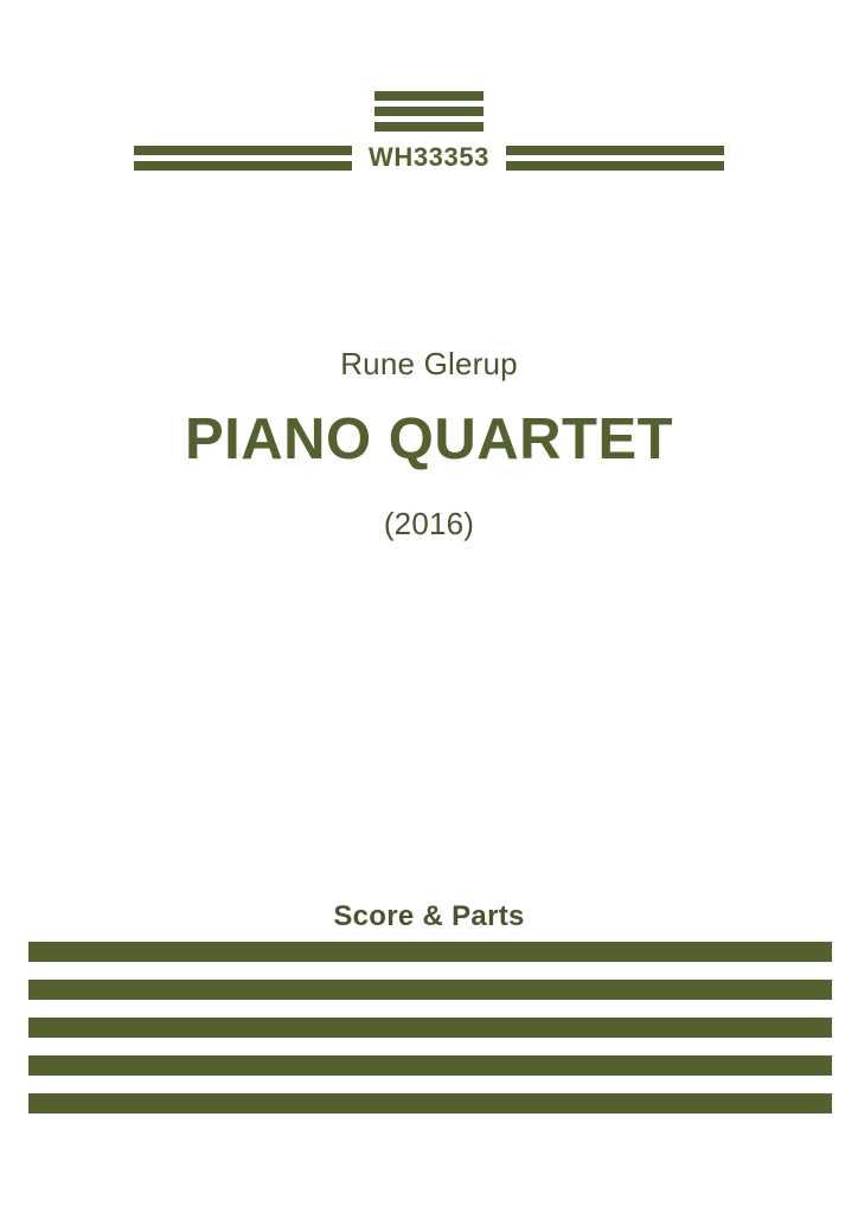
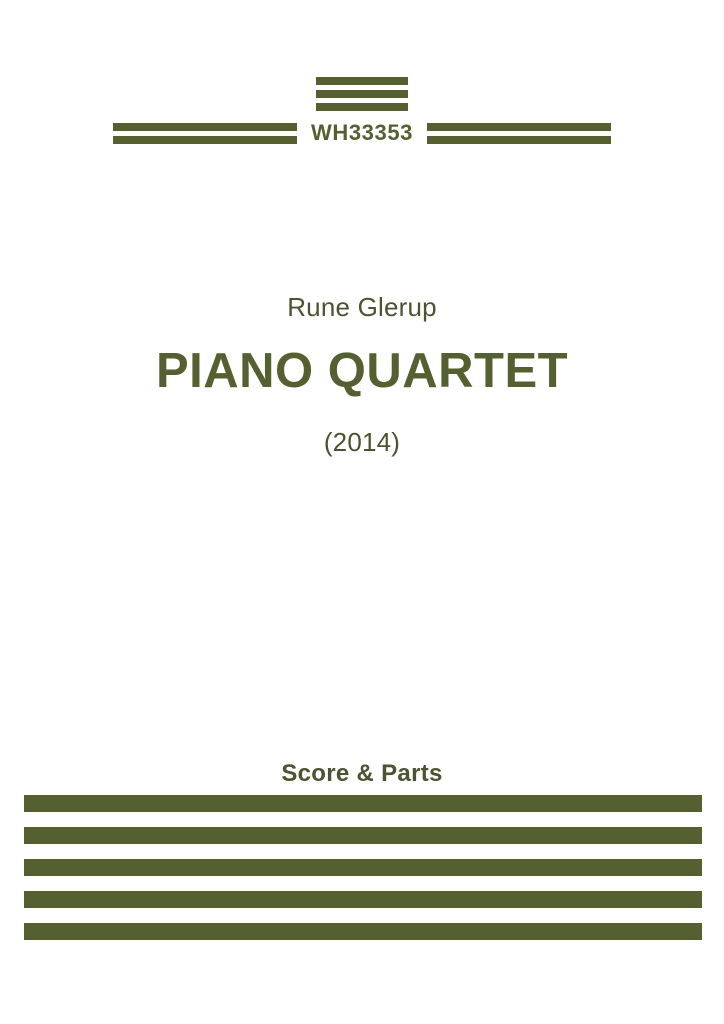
  WH33353
  Rune Glerup
  PIANO QUARTET
- (2016)
+ (2014)
  Score & Parts
